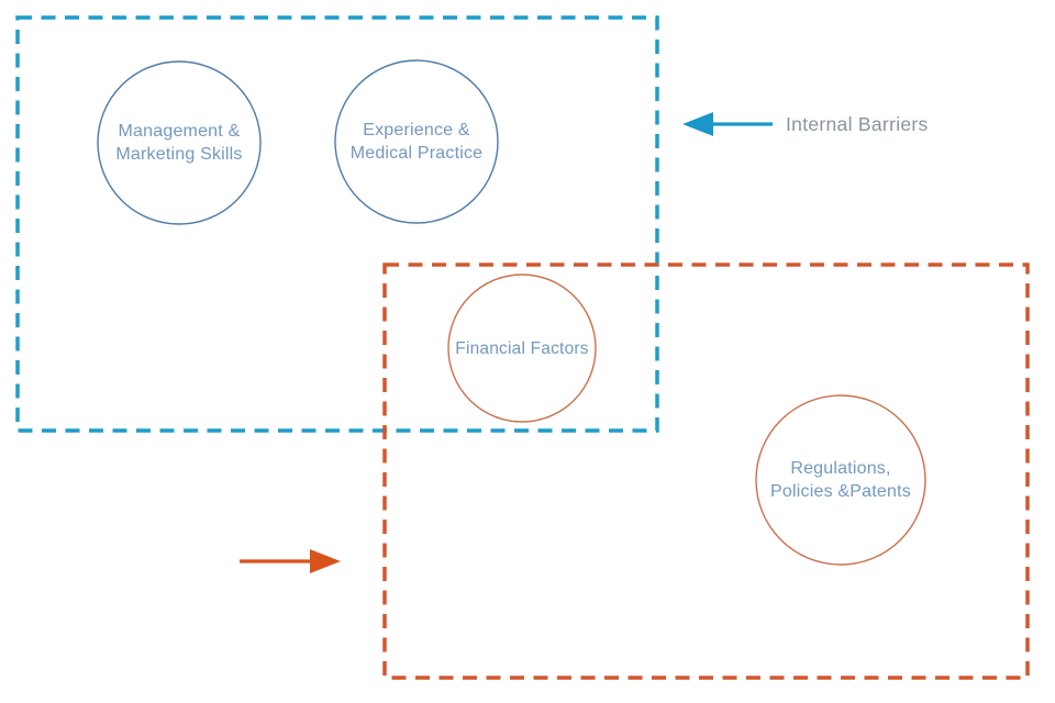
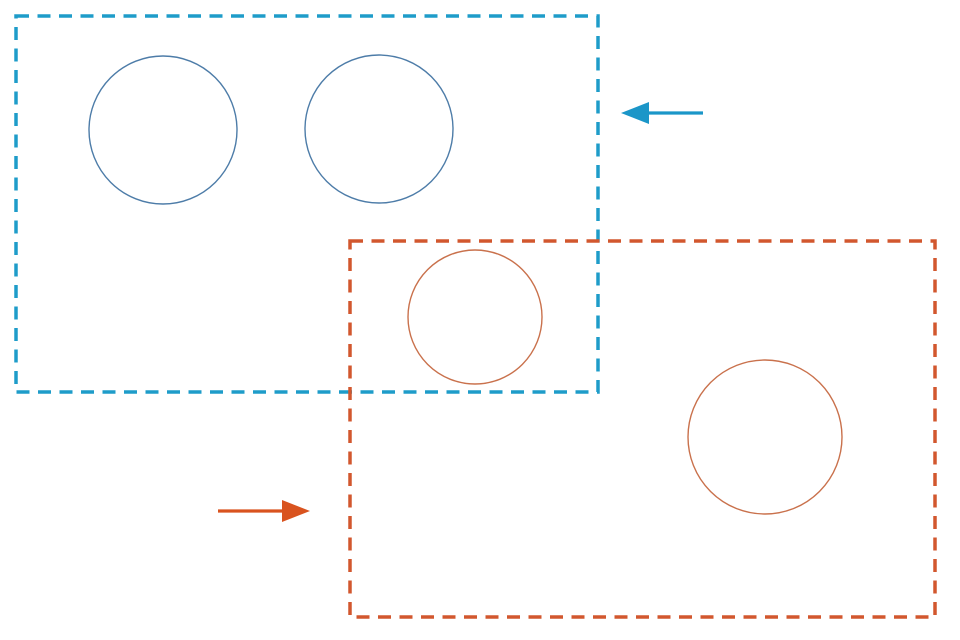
- Management &
- Marketing Skills
- Experience &
- Medical Practice
- Financial Factors
- Regulations,
- Policies &Patents
- Internal Barriers
